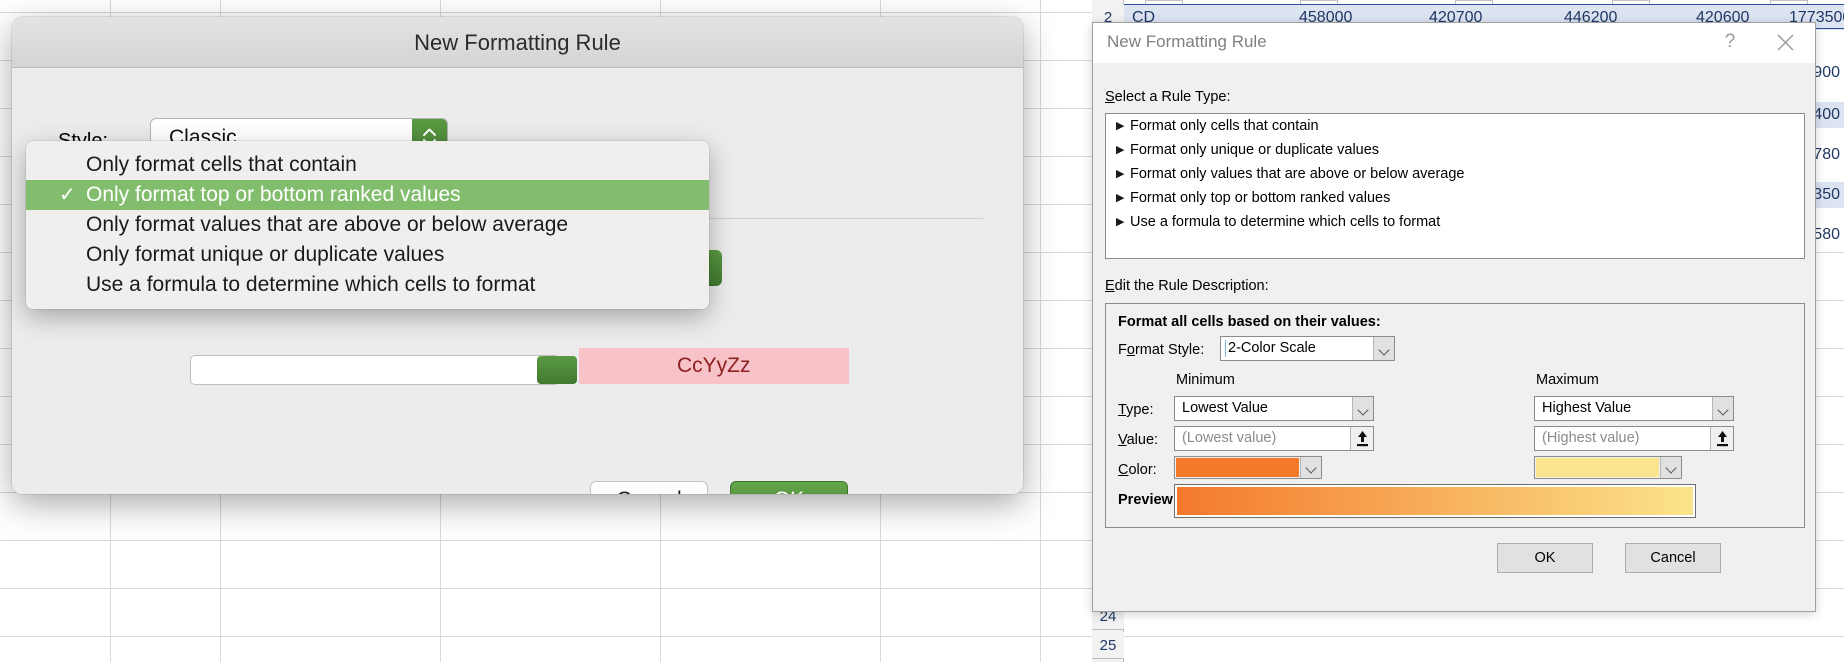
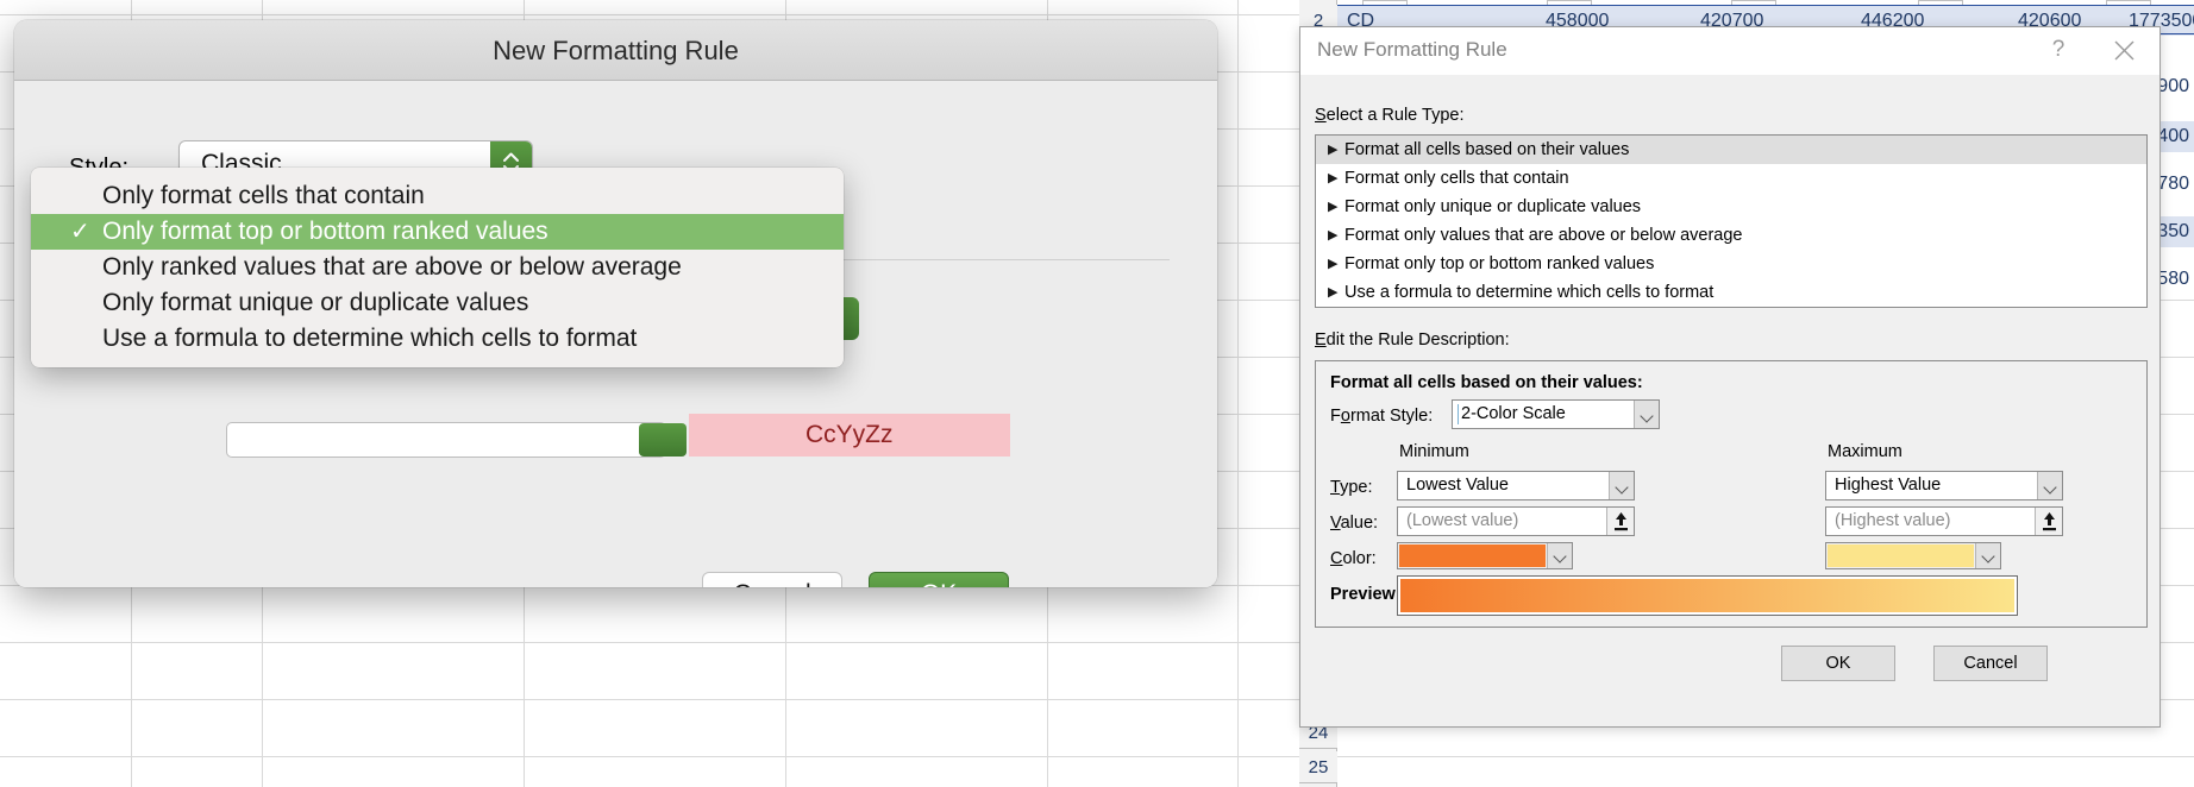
  900
  400
  780
  350
  580
  CD
  458000
  420700
  446200
  420600
  177350
  2
  24
  25
  New Formatting Rule
  ?
  Select a Rule Type:
+ ▶ Format all cells based on their values
  ▶ Format only cells that contain
  ▶ Format only unique or duplicate values
  ▶ Format only values that are above or below average
  ▶ Format only top or bottom ranked values
  ▶ Use a formula to determine which cells to format
  Edit the Rule Description:
  Format all cells based on their values:
  Format Style:
  2-Color Scale
  Minimum
  Maximum
  Type:
  Lowest Value
  Highest Value
  Value:
  (Lowest value)
  (Highest value)
  Color:
  Preview
  OK
  Cancel
  New Formatting Rule
  Classic
  CcYyZz
  Only format cells that contain
  ✓
  Only format top or bottom ranked values
- Only format values that are above or below average
+ Only ranked values that are above or below average
  Only format unique or duplicate values
  Use a formula to determine which cells to format
